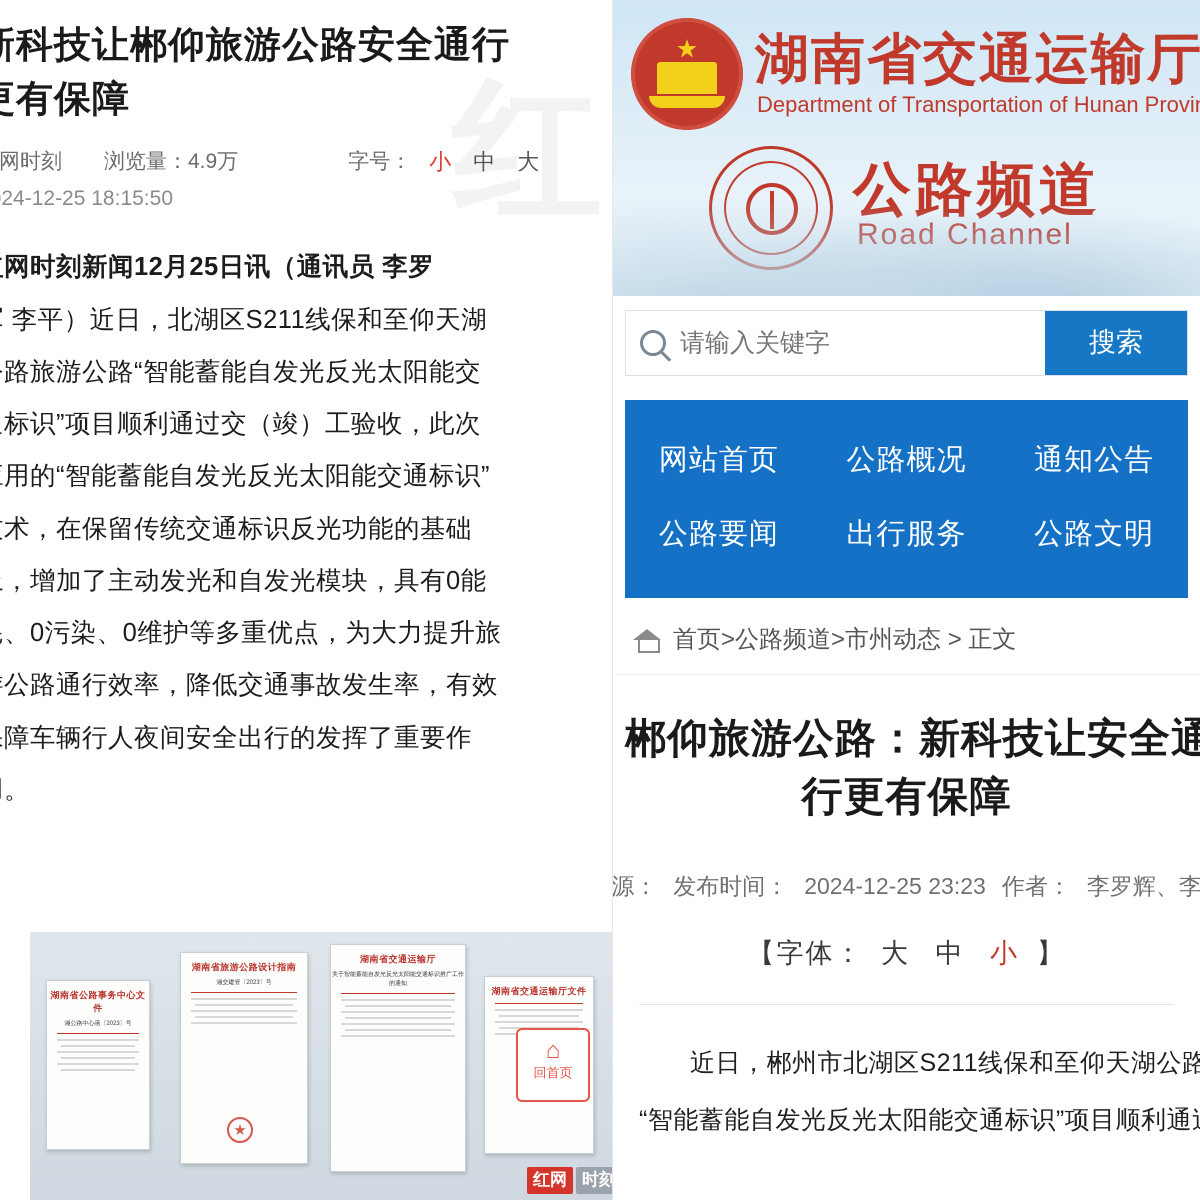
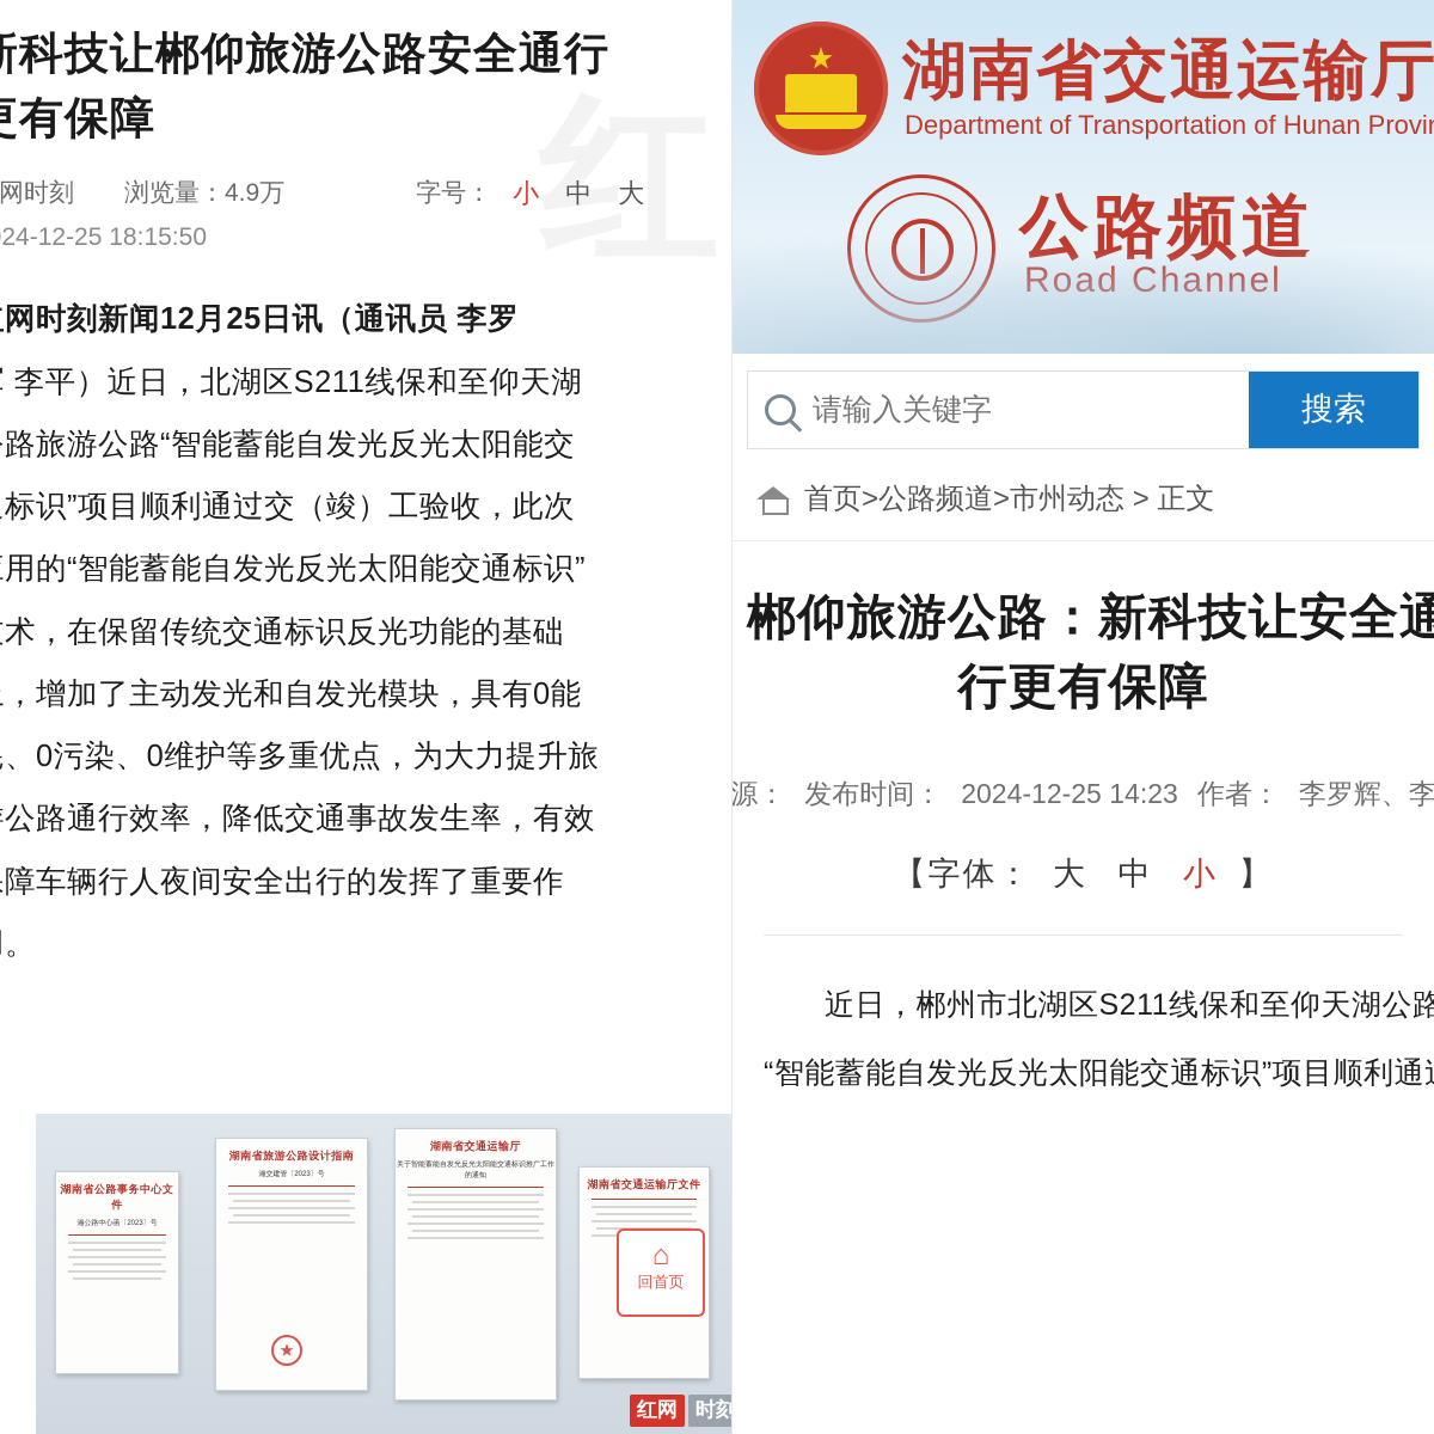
  红
  科技让郴仰旅游公路安全通行
  有保障
  网时刻
  浏览量：4.9万
  字号：
  小
  中
  大
  24-12-25 18:15:50
  网时刻新闻12月25日讯（通讯员 李罗
  李平）近日，北湖区S211线保和至仰天湖
  路旅游公路“智能蓄能自发光反光太阳能交
  标识”项目顺利通过交（竣）工验收，此次
  用的“智能蓄能自发光反光太阳能交通标识”
  术，在保留传统交通标识反光功能的基础
  ，增加了主动发光和自发光模块，具有0能
  、0污染、0维护等多重优点，为大力提升旅
  公路通行效率，降低交通事故发生率，有效
  障车辆行人夜间安全出行的发挥了重要作
  湖南省公路事务中心文件
  湖南省旅游公路设计指南
  ★
  湖南省交通运输厅
  湖南省交通运输厅文件
  红网
  时刻
  ⌂
  回首页
  ★
  湖南省交通运输厅
  Department of Transportation of Hunan Provi
  请输入关键字
  搜索
- 网站首页
- 公路概况
- 通知公告
- 公路要闻
- 出行服务
- 公路文明
  首页>公路频道>市州动态 > 正文
  郴仰旅游公路：新科技让安全通
  行更有保障
  发布时间：
- 2024-12-25 23:23
+ 2024-12-25 14:23
  作者：
  李罗辉、李
  【字体： 大 中 小 】
  近日，郴州市北湖区S211线保和至仰天湖公路
  “智能蓄能自发光反光太阳能交通标识”项目顺利通
